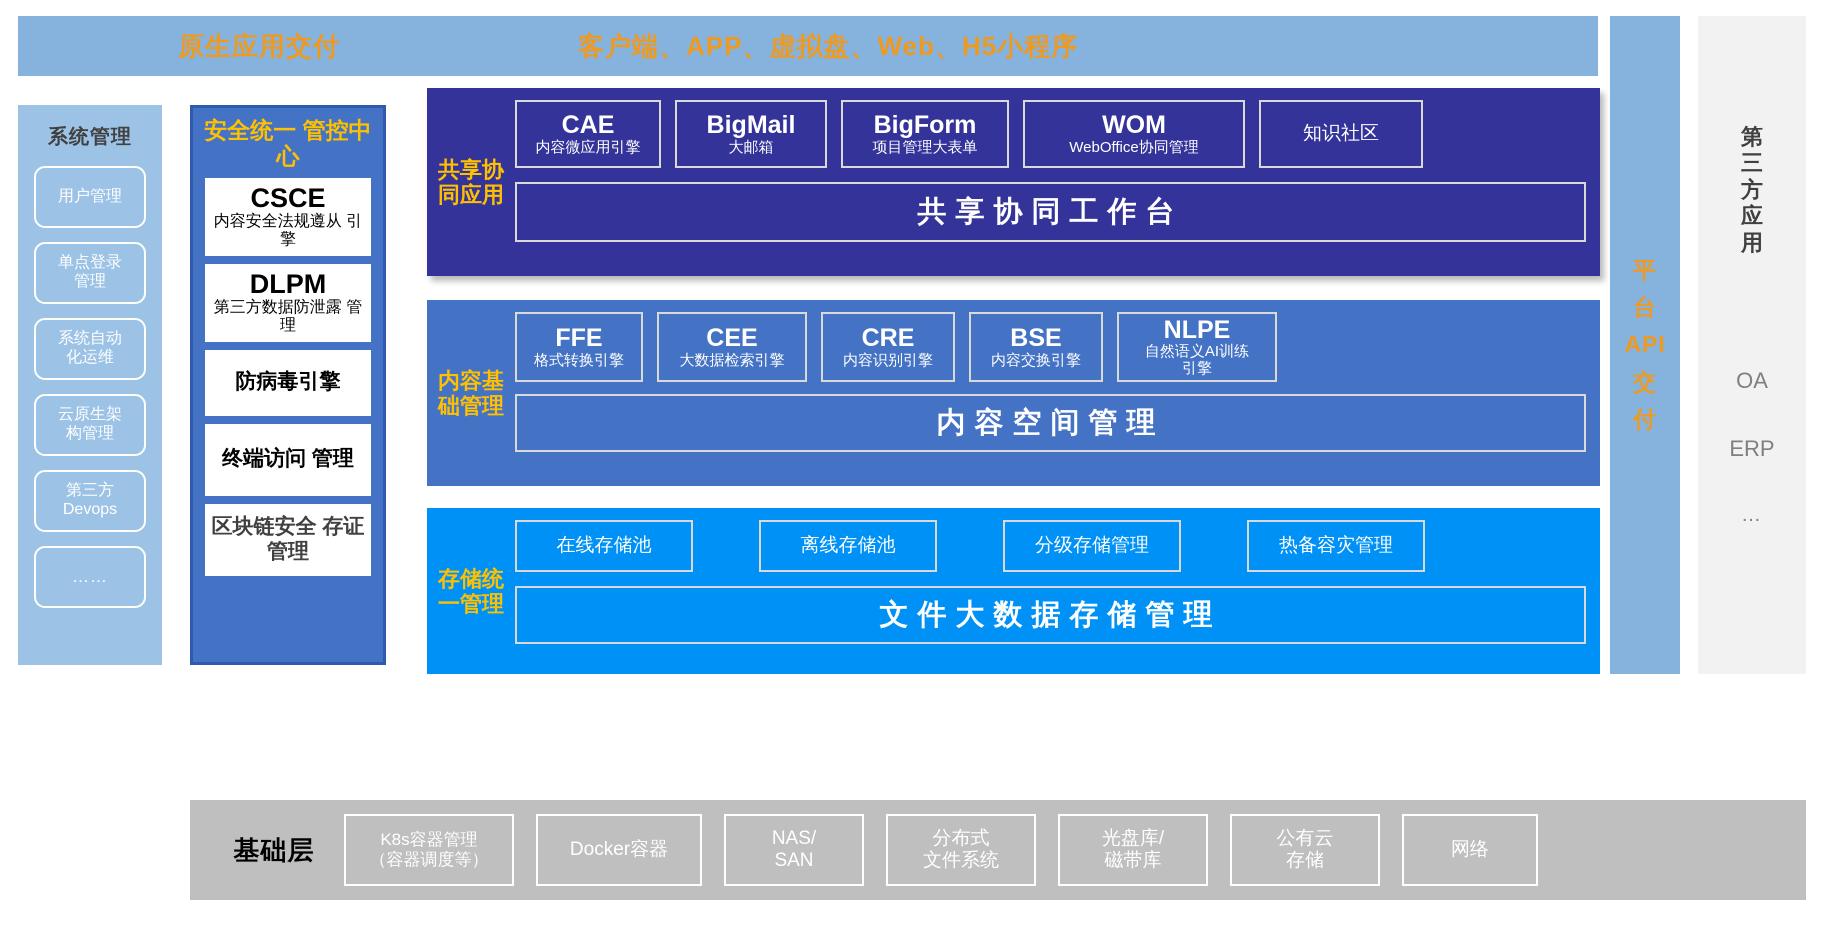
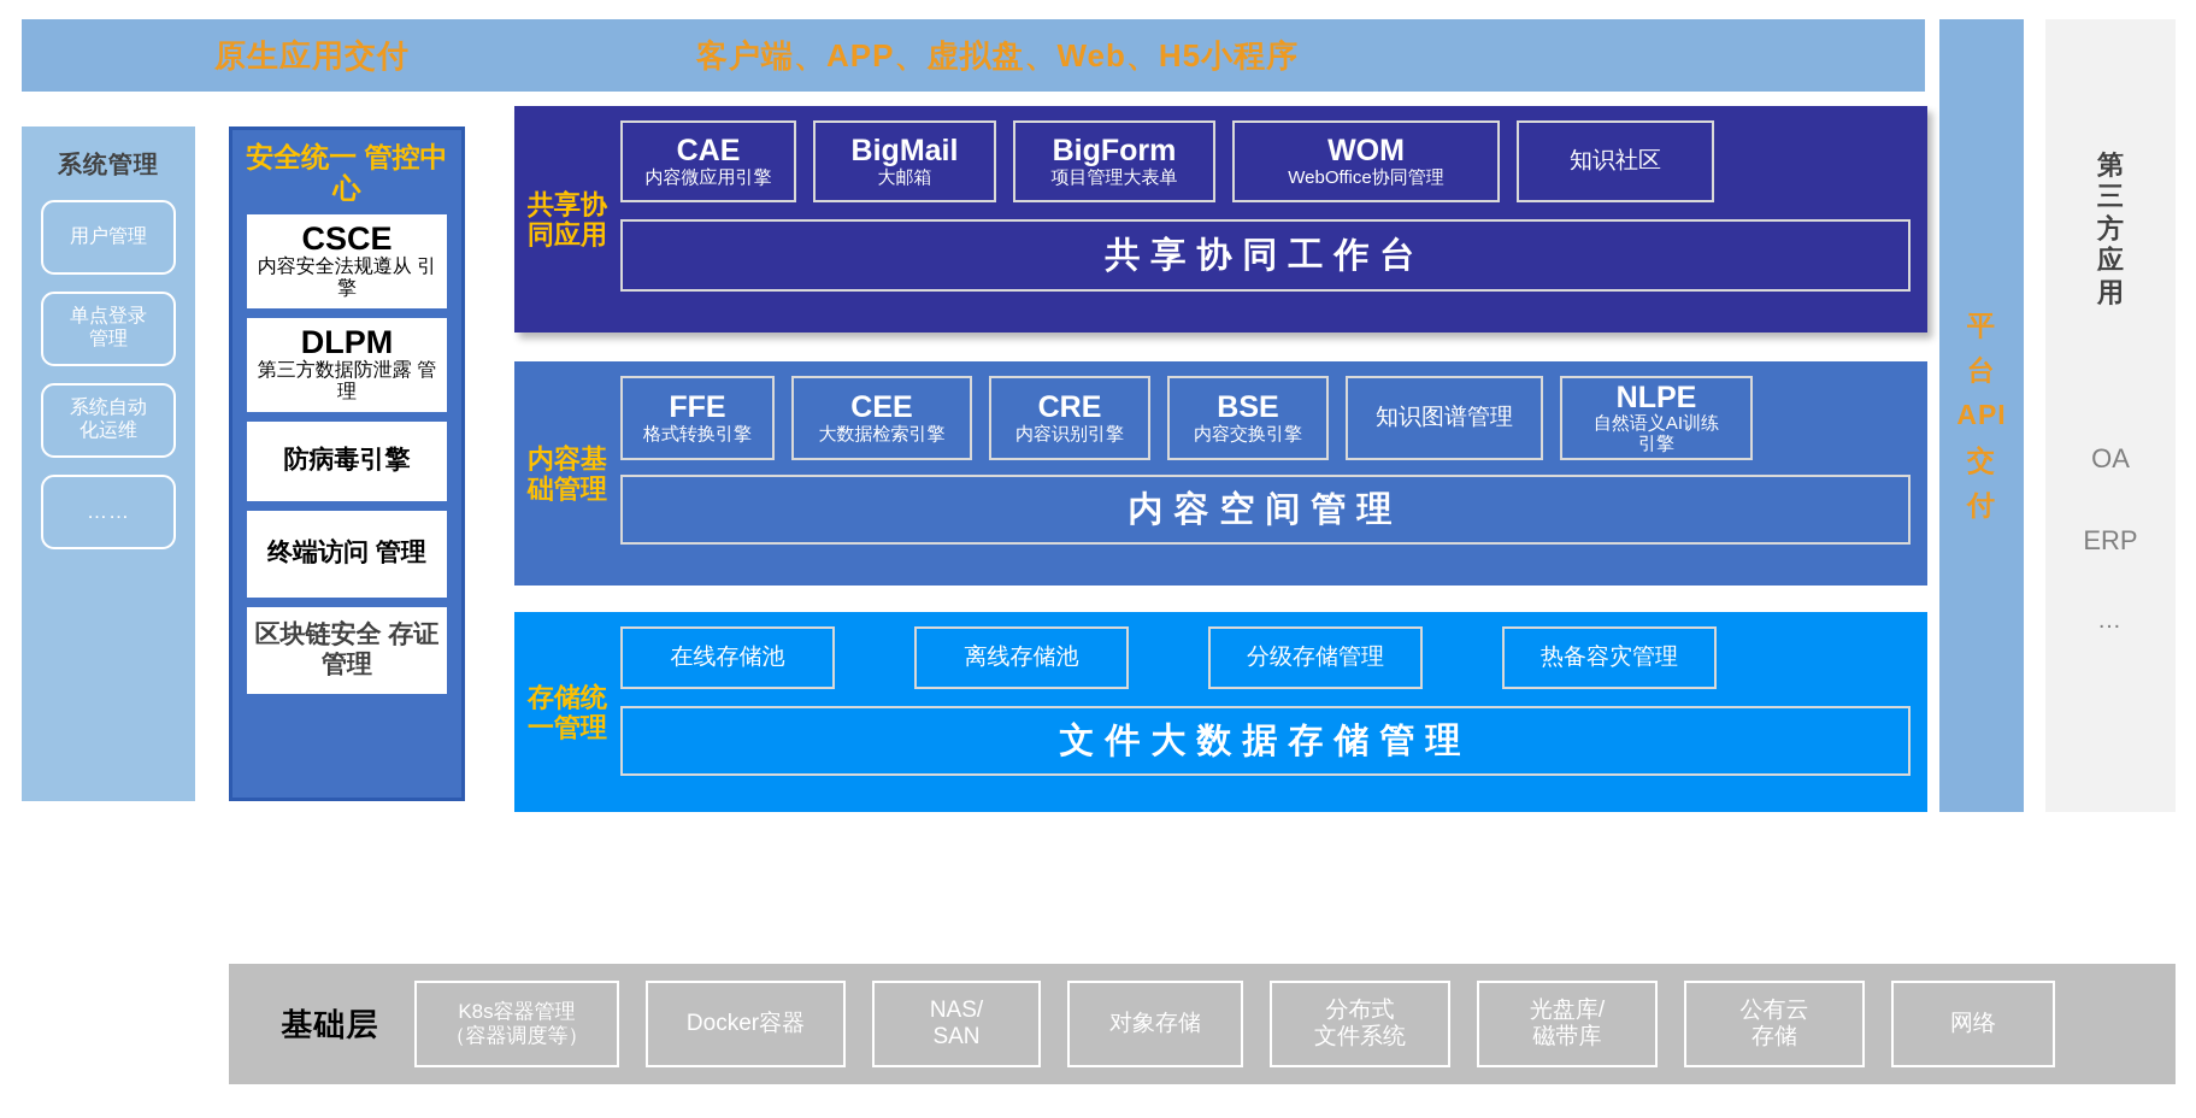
  原生应用交付
  客户端、APP、虚拟盘、Web、H5小程序
  系统管理
  用户管理
  单点登录
  管理
  系统自动
  化运维
- 云原生架
- 构管理
- 第三方
- Devops
  ……
  安全统一 管控中心
  CSCE
  内容安全法规遵从 引擎
  DLPM
  第三方数据防泄露 管理
  防病毒引擎
  终端访问 管理
  区块链安全 存证管理
  共享协 同应用
  CAE
  内容微应用引擎
  BigMail
  大邮箱
  BigForm
  项目管理大表单
  WOM
  WebOffice协同管理
  知识社区
  共享协同工作台
  内容基 础管理
  FFE
  格式转换引擎
  CEE
  大数据检索引擎
  CRE
  内容识别引擎
  BSE
  内容交换引擎
+ 知识图谱管理
  NLPE
  自然语义AI训练
  引擎
  内容空间管理
  存储统 一管理
  在线存储池
  离线存储池
  分级存储管理
  热备容灾管理
  文件大数据存储管理
  平
  台
  API
  交
  付
  第
  三
  方
  应
  用
  OA
  ERP
  …
  基础层
  K8s容器管理
  （容器调度等）
  Docker容器
  NAS/
  SAN
+ 对象存储
  分布式
  文件系统
  光盘库/
  磁带库
  公有云
  存储
  网络
